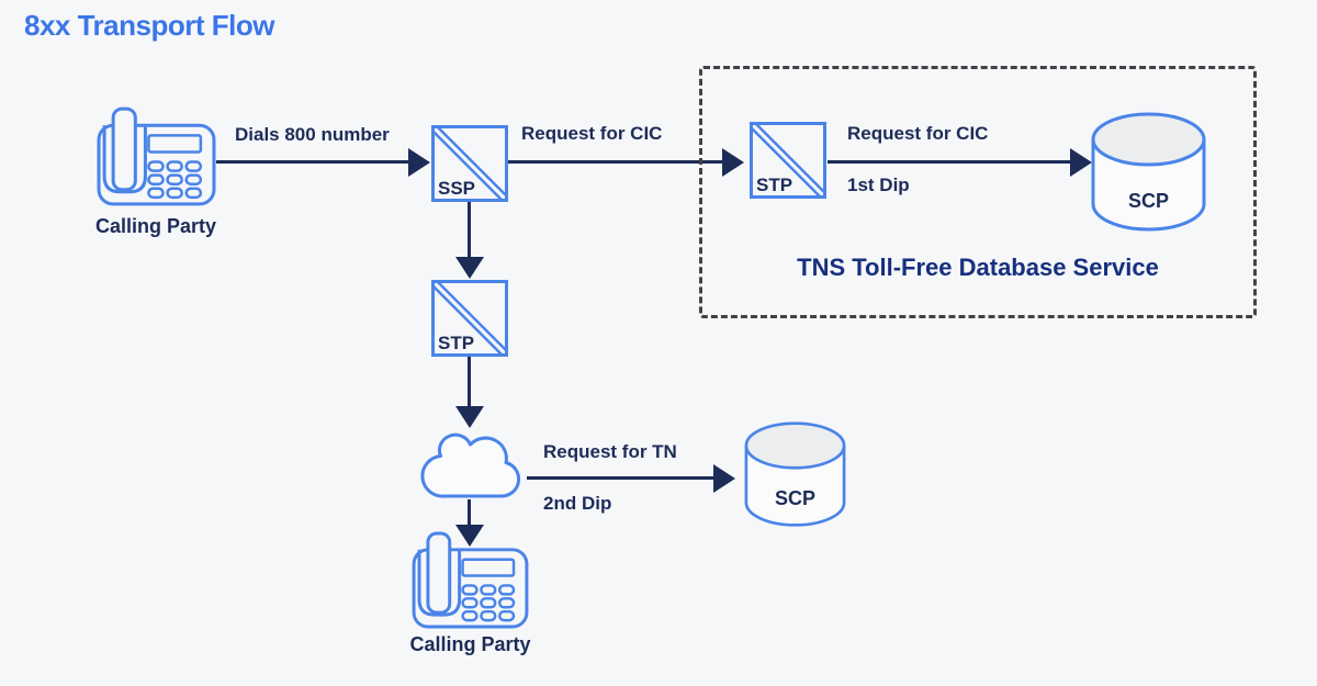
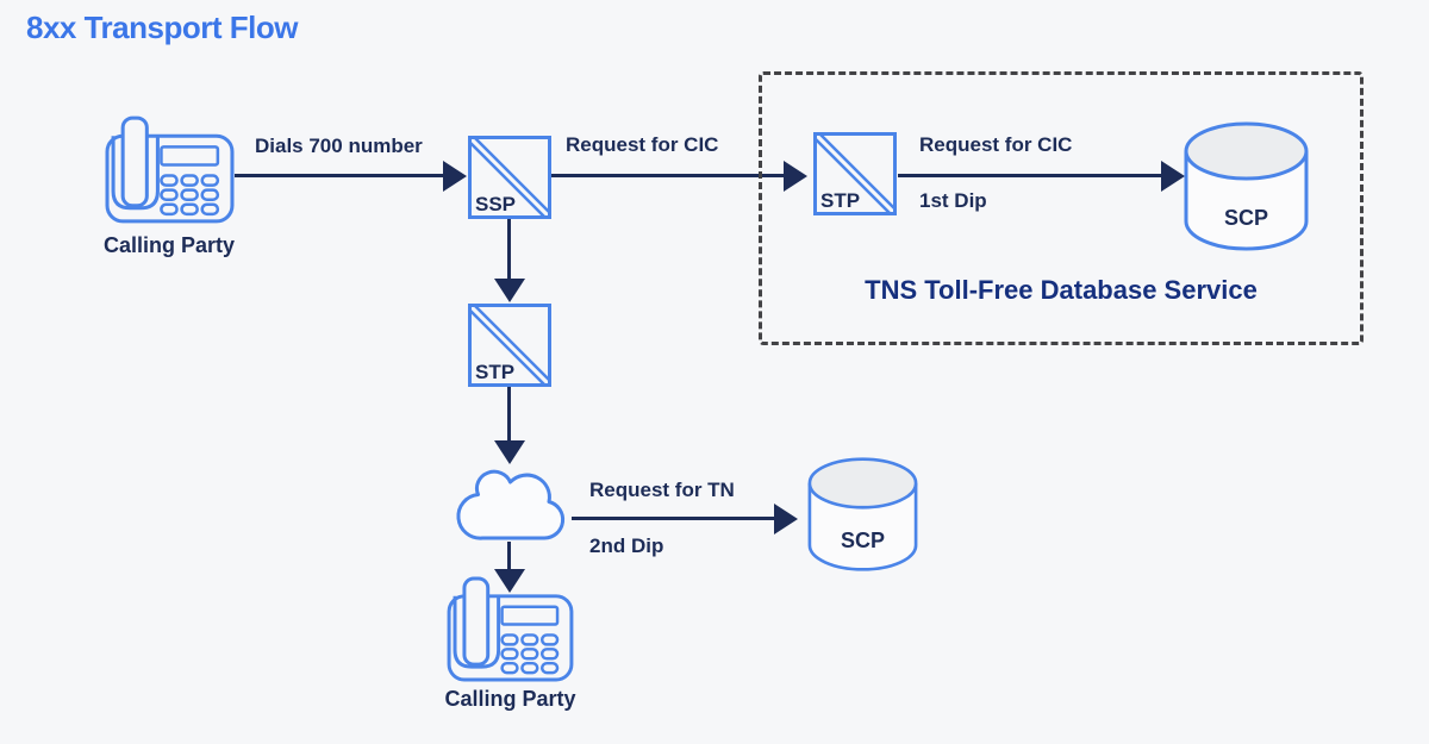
  8xx Transport Flow
  Calling Party
- Dials 800 number
+ Dials 700 number
  SSP
  Request for CIC
  TNS Toll-Free Database Service
  STP
  Request for CIC
  1st Dip
  SCP
  STP
  Request for TN
  2nd Dip
  SCP
  Calling Party
